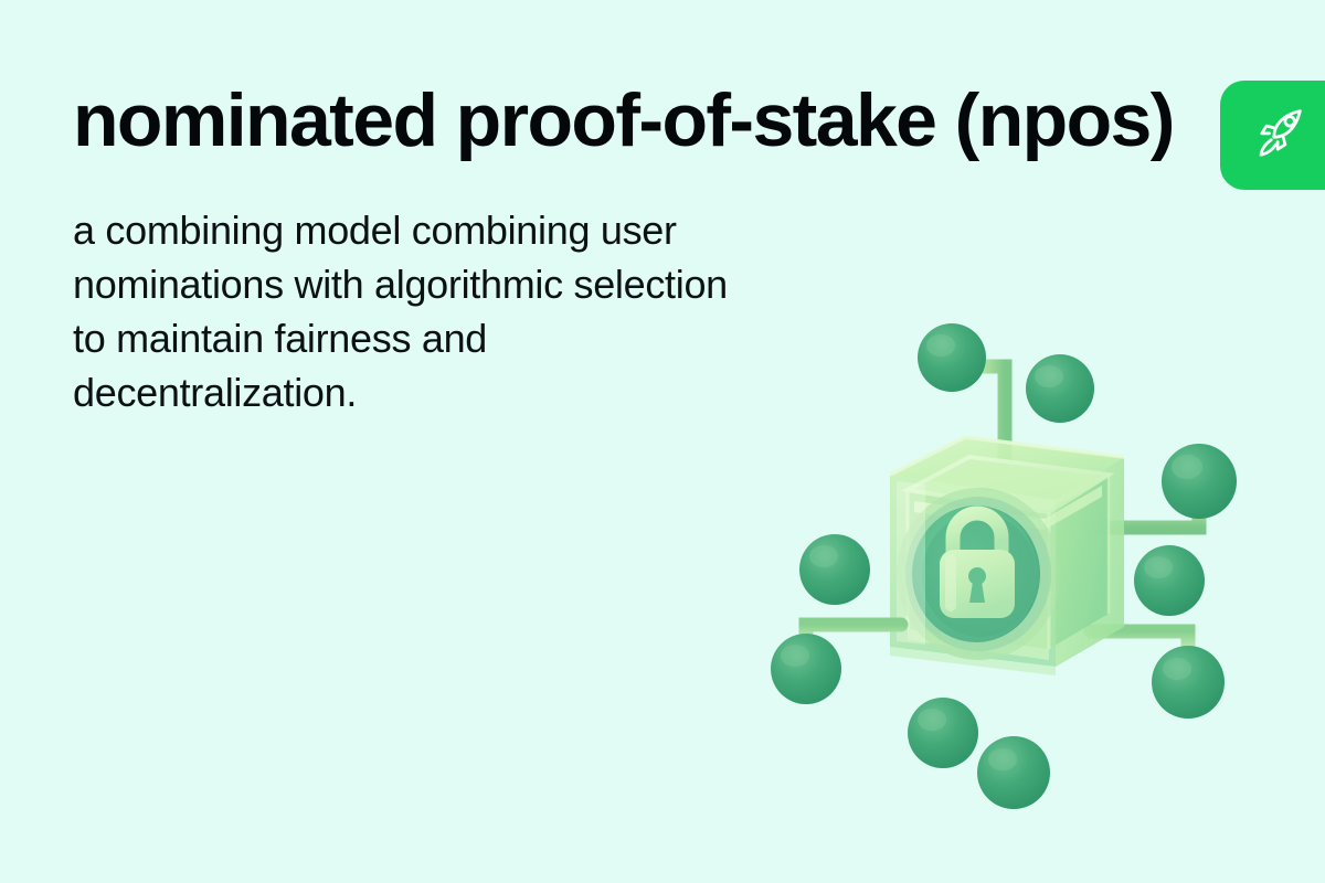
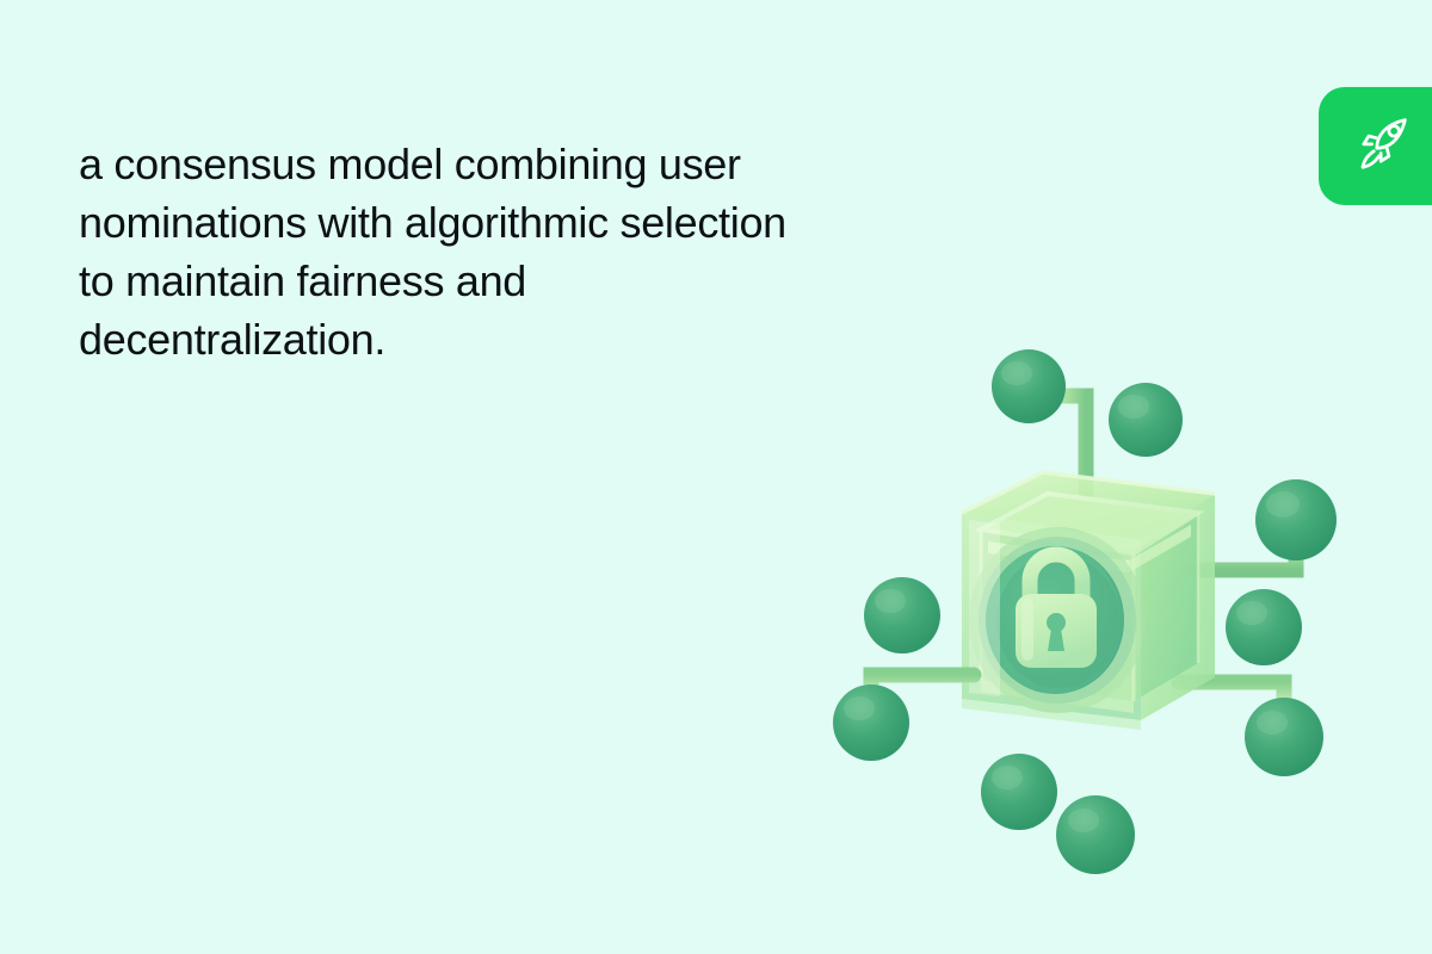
- nominated proof-of-stake (npos)
- a combining model combining user nominations with algorithmic selection to maintain fairness and decentralization.
+ a consensus model combining user nominations with algorithmic selection to maintain fairness and decentralization.
